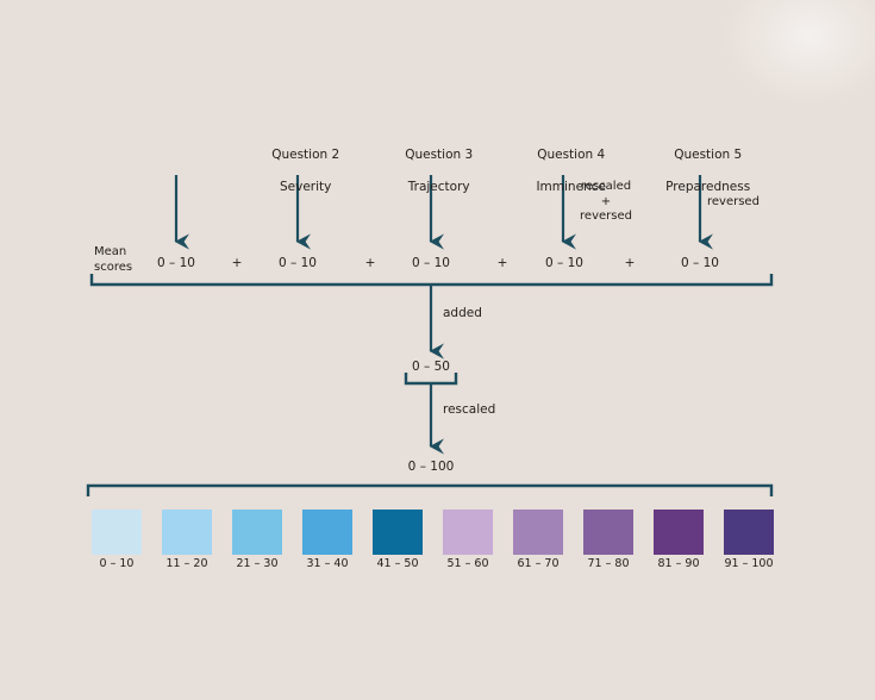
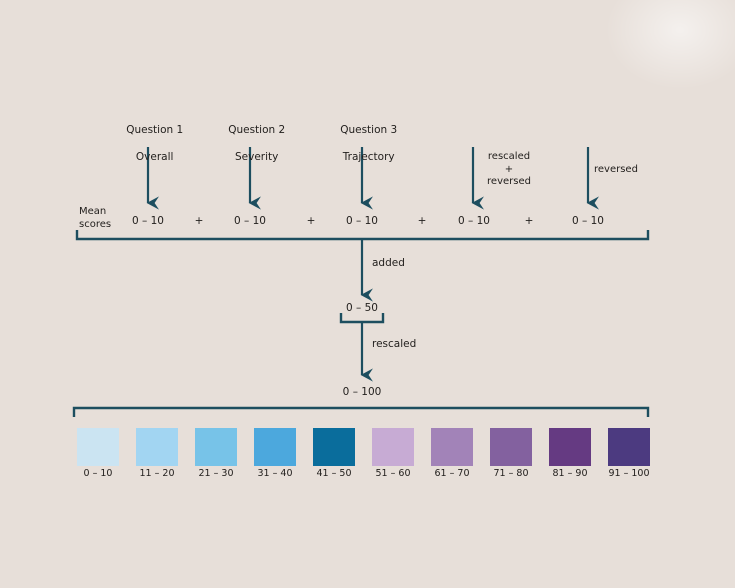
+ Question 1
+ Overall
  Question 2
  Severity
  Question 3
  Trajectory
- Question 4
- Imminence
- Question 5
- Preparedness
  rescaled
  +
  reversed
  reversed
  Mean
  scores
  0 – 10
  +
  0 – 10
  +
  0 – 10
  +
  0 – 10
  +
  0 – 10
  added
  0 – 50
  rescaled
  0 – 100
  0 – 10
  11 – 20
  21 – 30
  31 – 40
  41 – 50
  51 – 60
  61 – 70
  71 – 80
  81 – 90
  91 – 100
